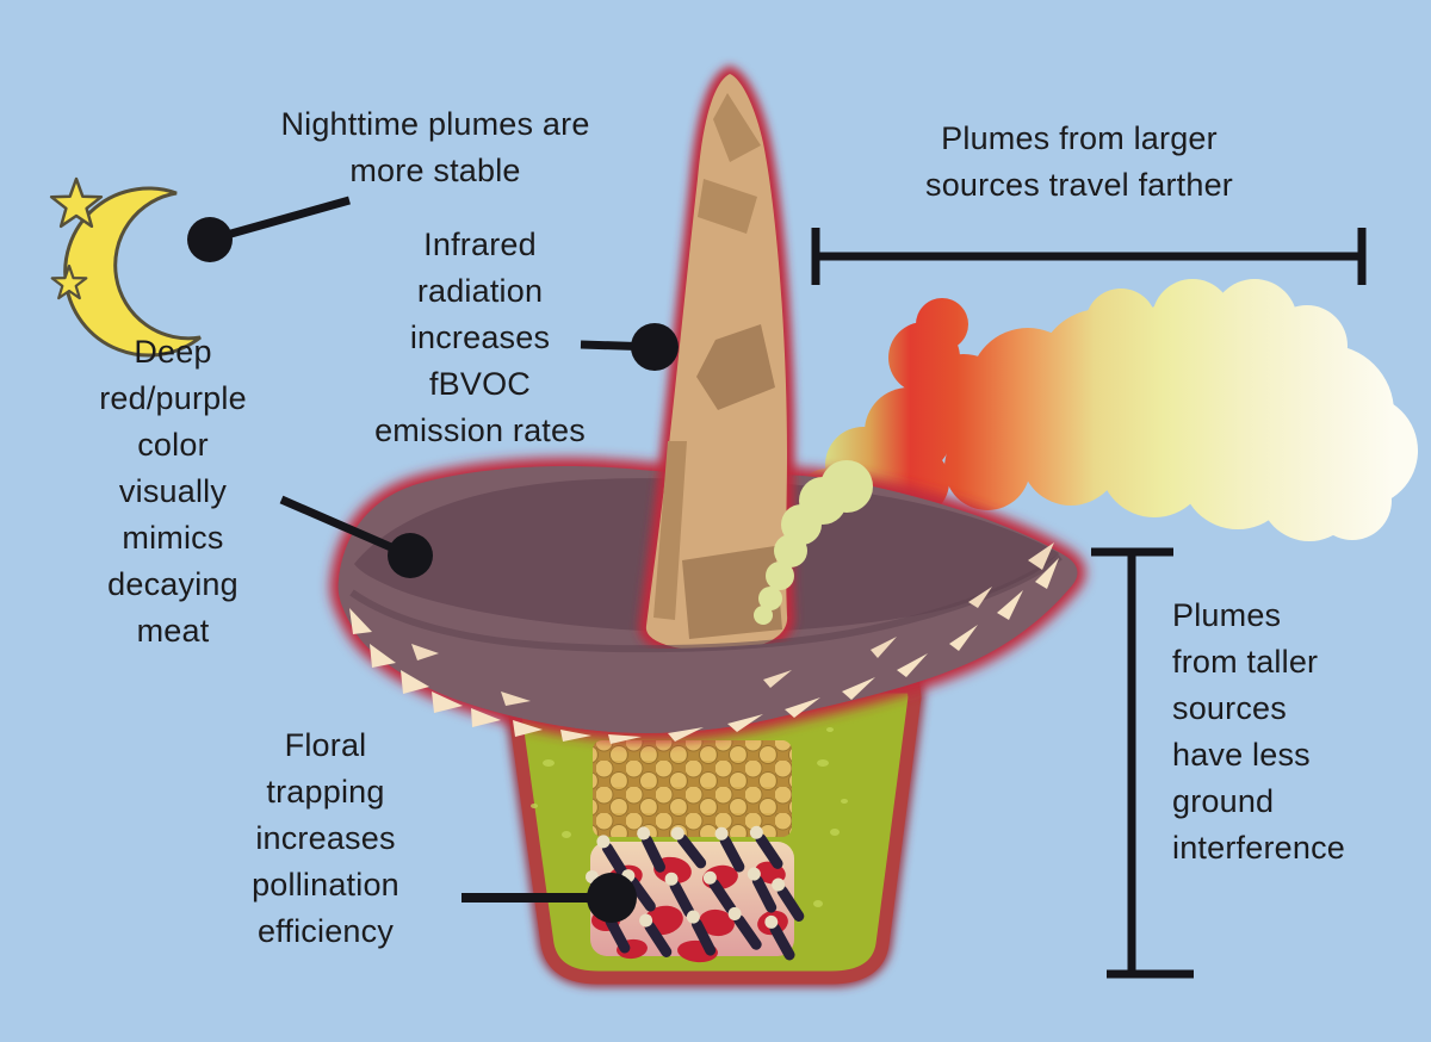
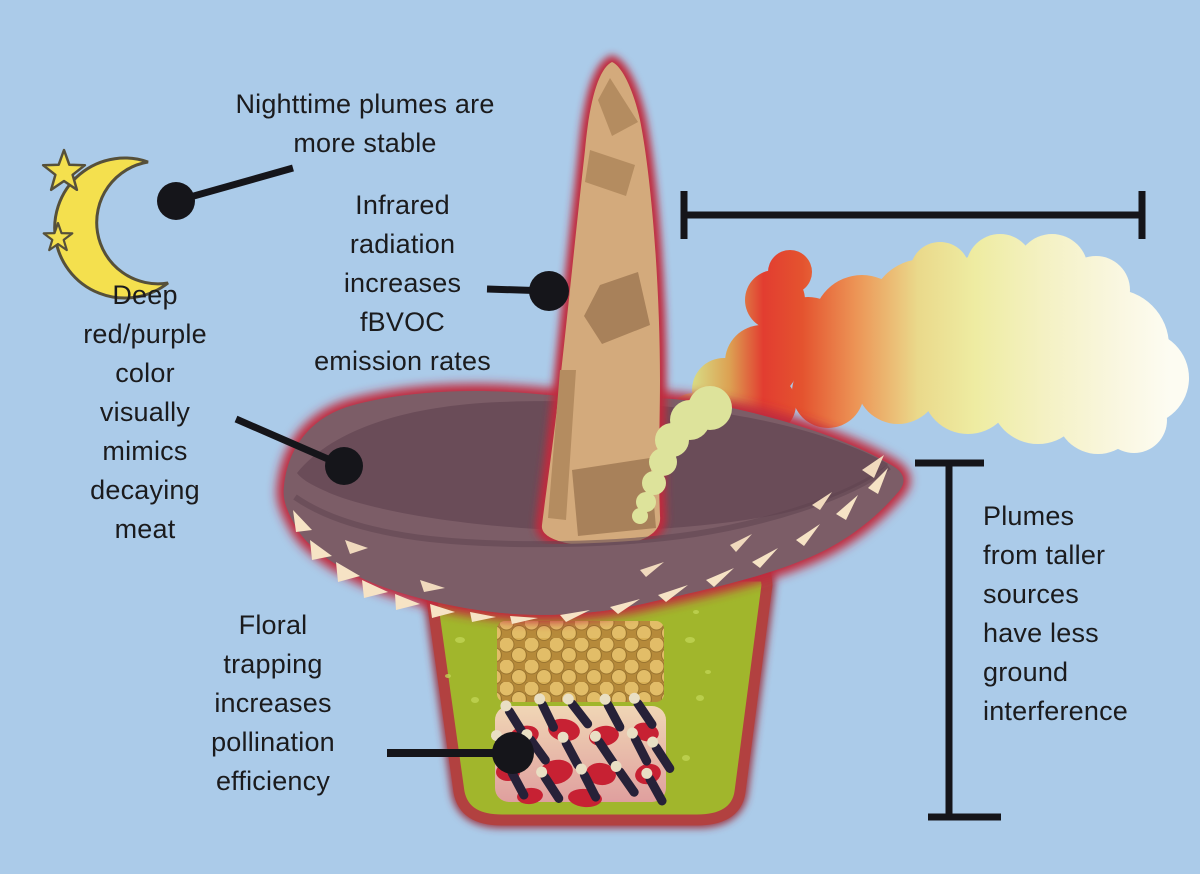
  Nighttime plumes are
  more stable
  Infrared
  radiation
  increases
  fBVOC
  emission rates
- Plumes from larger
- sources travel farther
  Deep
  red/purple
  color
  visually
  mimics
  decaying
  meat
  Floral
  trapping
  increases
  pollination
  efficiency
  Plumes
  from taller
  sources
  have less
  ground
  interference
